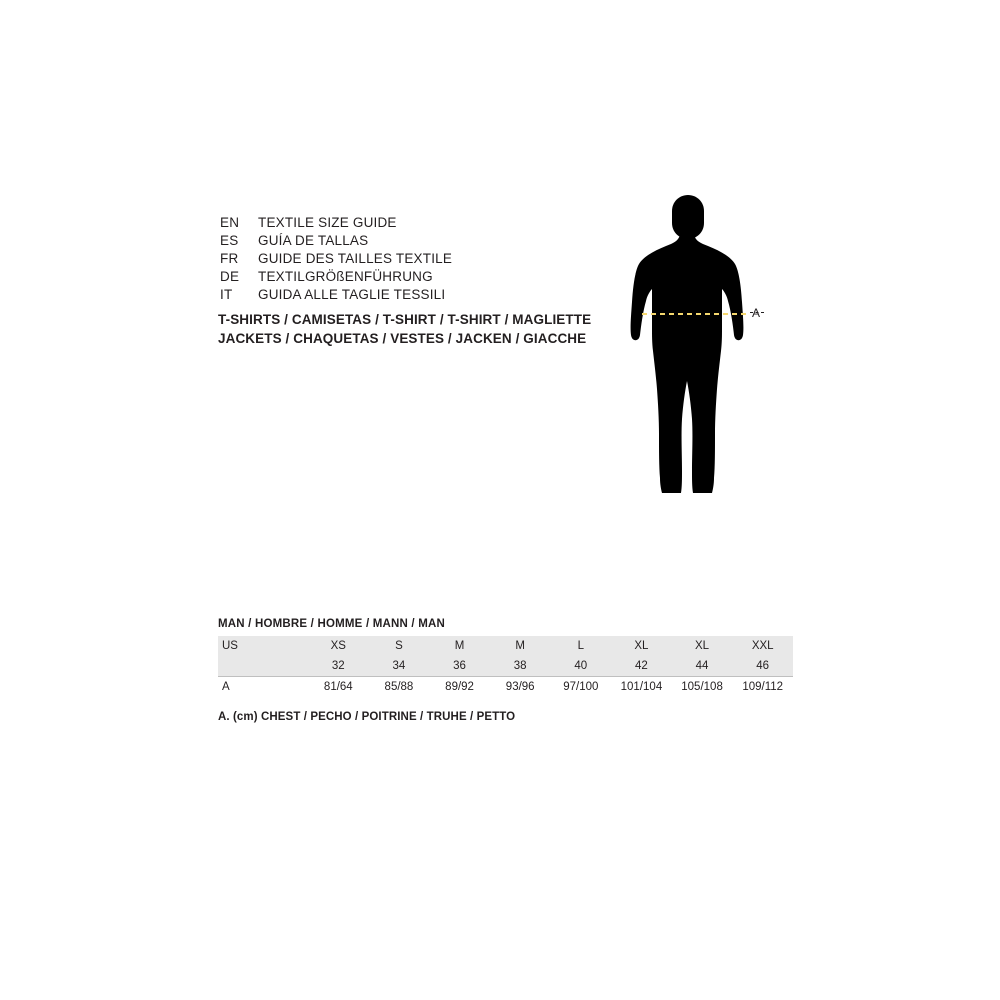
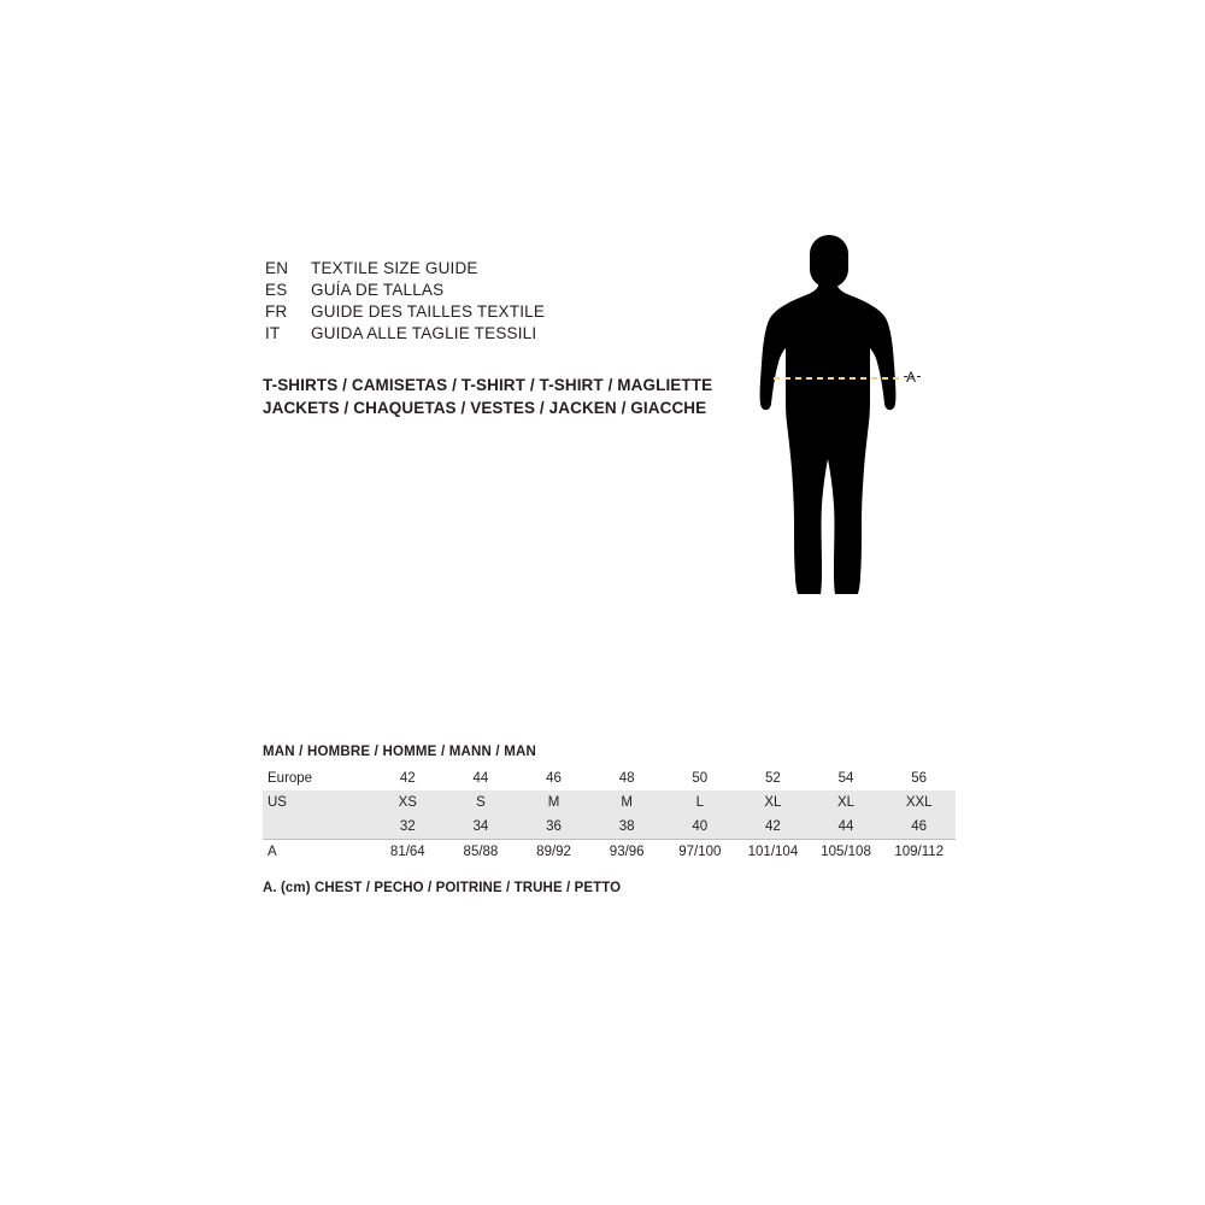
  EN
  TEXTILE SIZE GUIDE
  ES
  GUÍA DE TALLAS
  FR
  GUIDE DES TAILLES TEXTILE
- DE
- TEXTILGRÖßENFÜHRUNG
  IT
  GUIDA ALLE TAGLIE TESSILI
  T-SHIRTS / CAMISETAS / T-SHIRT / T-SHIRT / MAGLIETTE
  JACKETS / CHAQUETAS / VESTES / JACKEN / GIACCHE
  A
  MAN / HOMBRE / HOMME / MANN / MAN
+ Europe	42	44	46	48	50	52	54	56
  US	XS	S	M	M	L	XL	XL	XXL
  	32	34	36	38	40	42	44	46
  A	81/64	85/88	89/92	93/96	97/100	101/104	105/108	109/112
  A. (cm) CHEST / PECHO / POITRINE / TRUHE / PETTO
